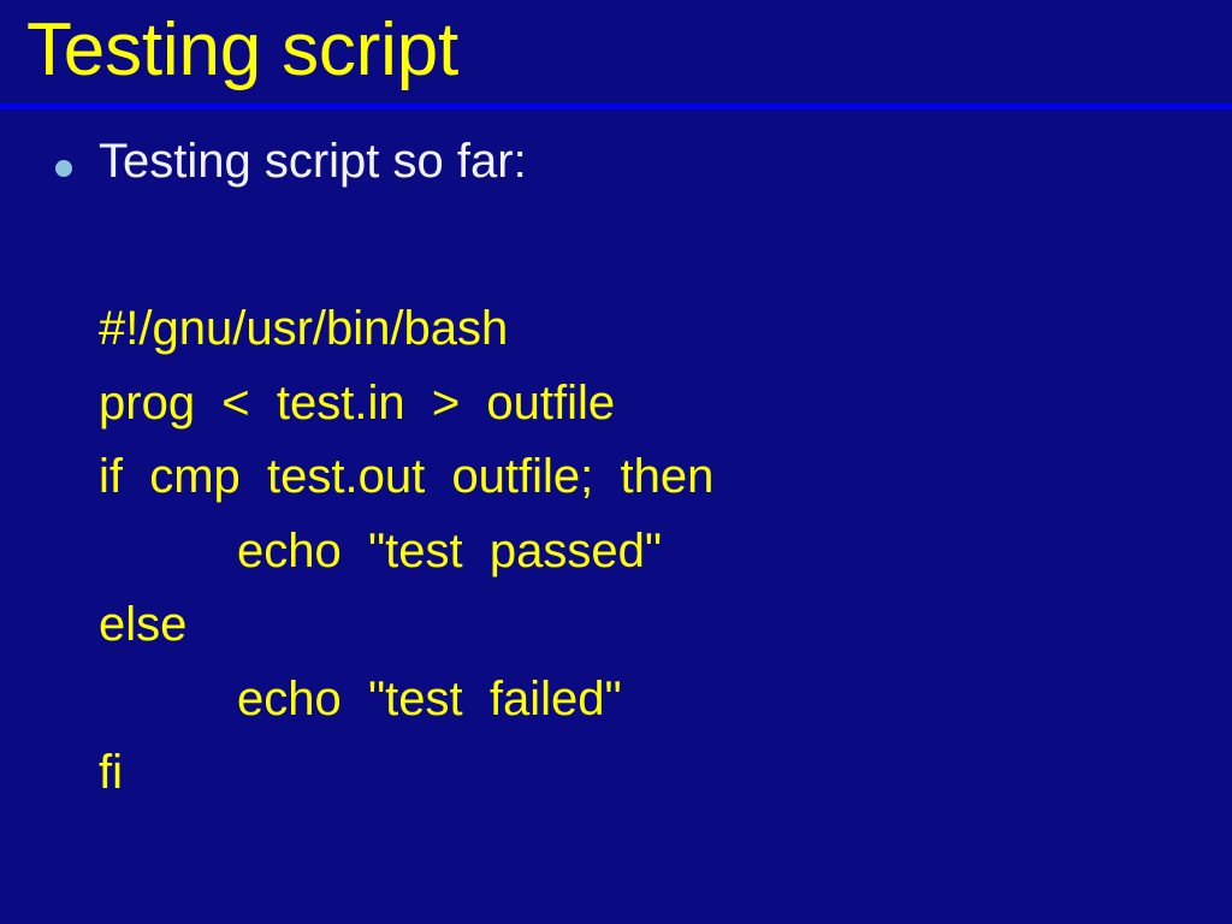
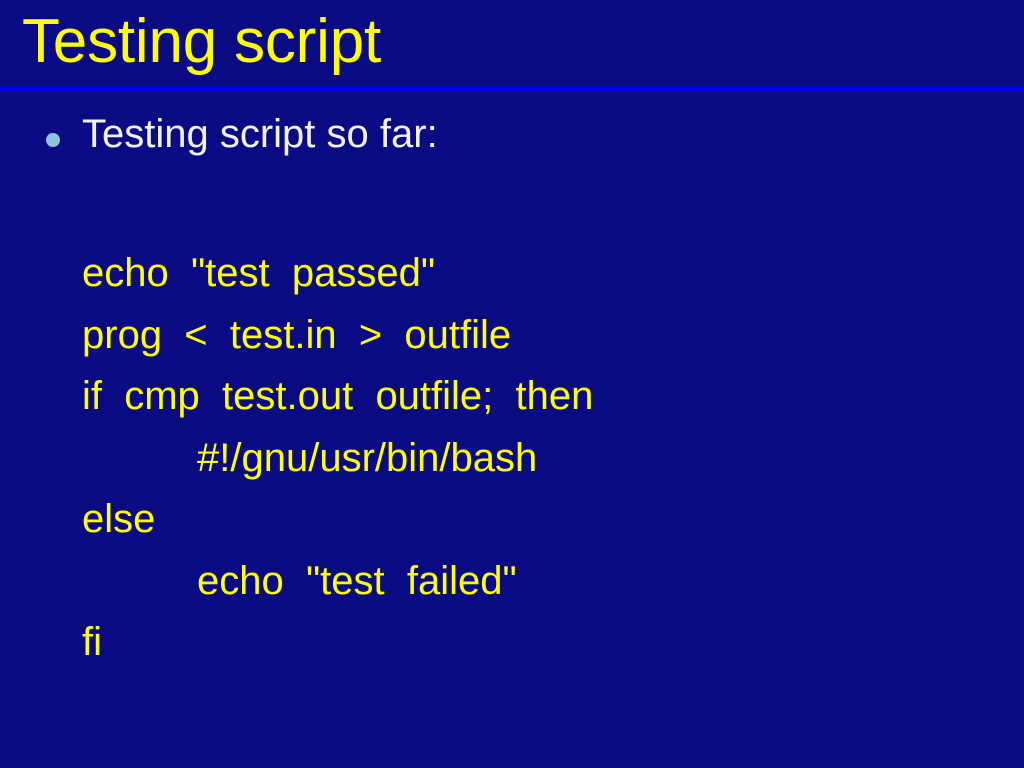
  Testing script
  Testing script so far:
- #!/gnu/usr/bin/bash
+ echo "test passed"
  prog < test.in > outfile
  if cmp test.out outfile; then
- echo "test passed"
+ #!/gnu/usr/bin/bash
  else
  echo "test failed"
  fi
